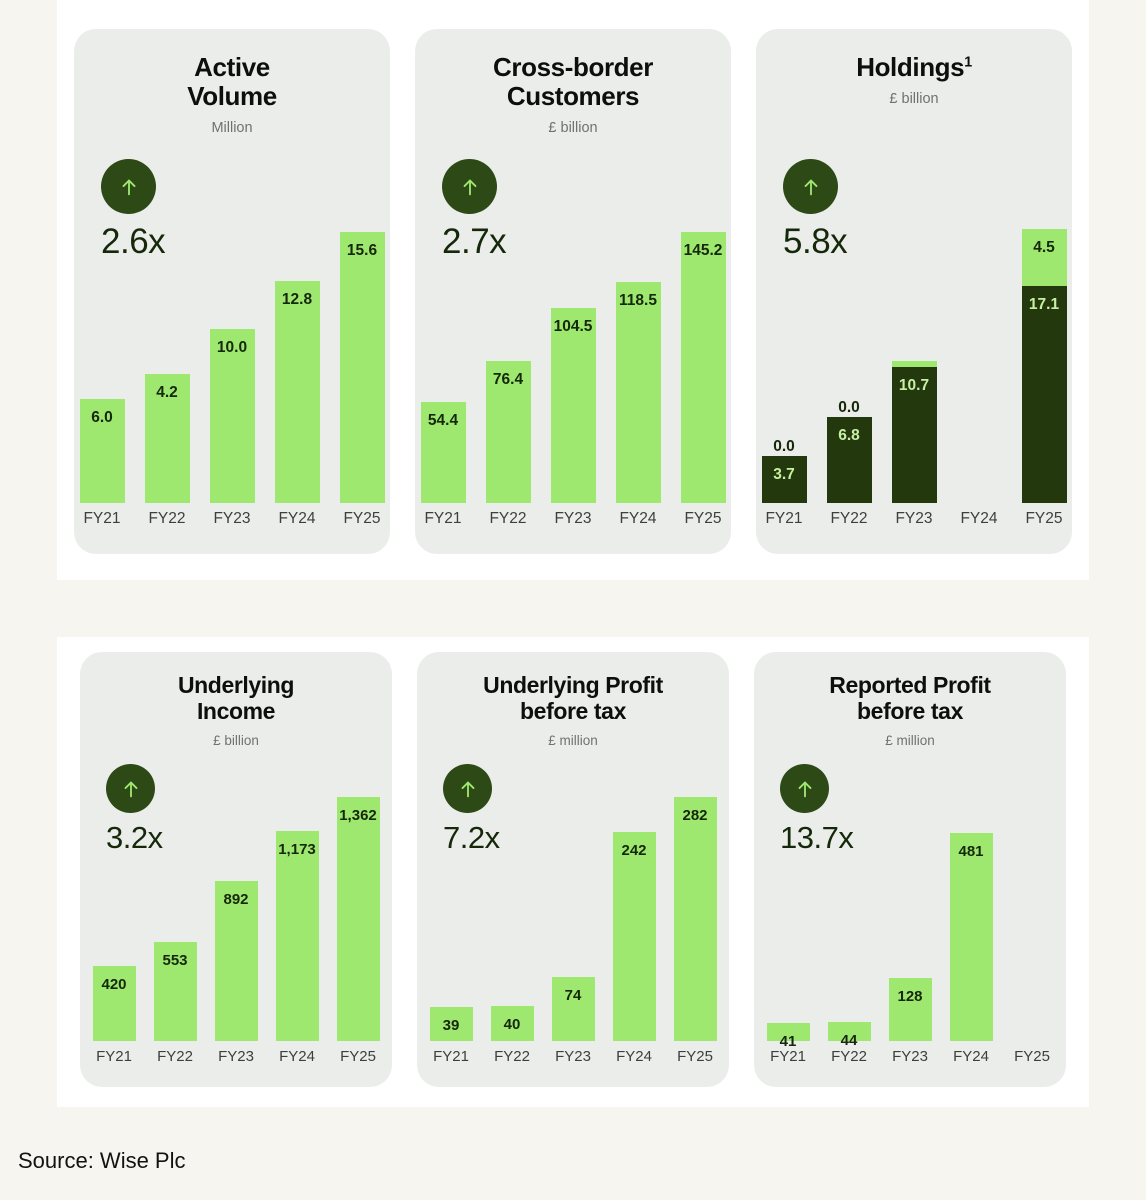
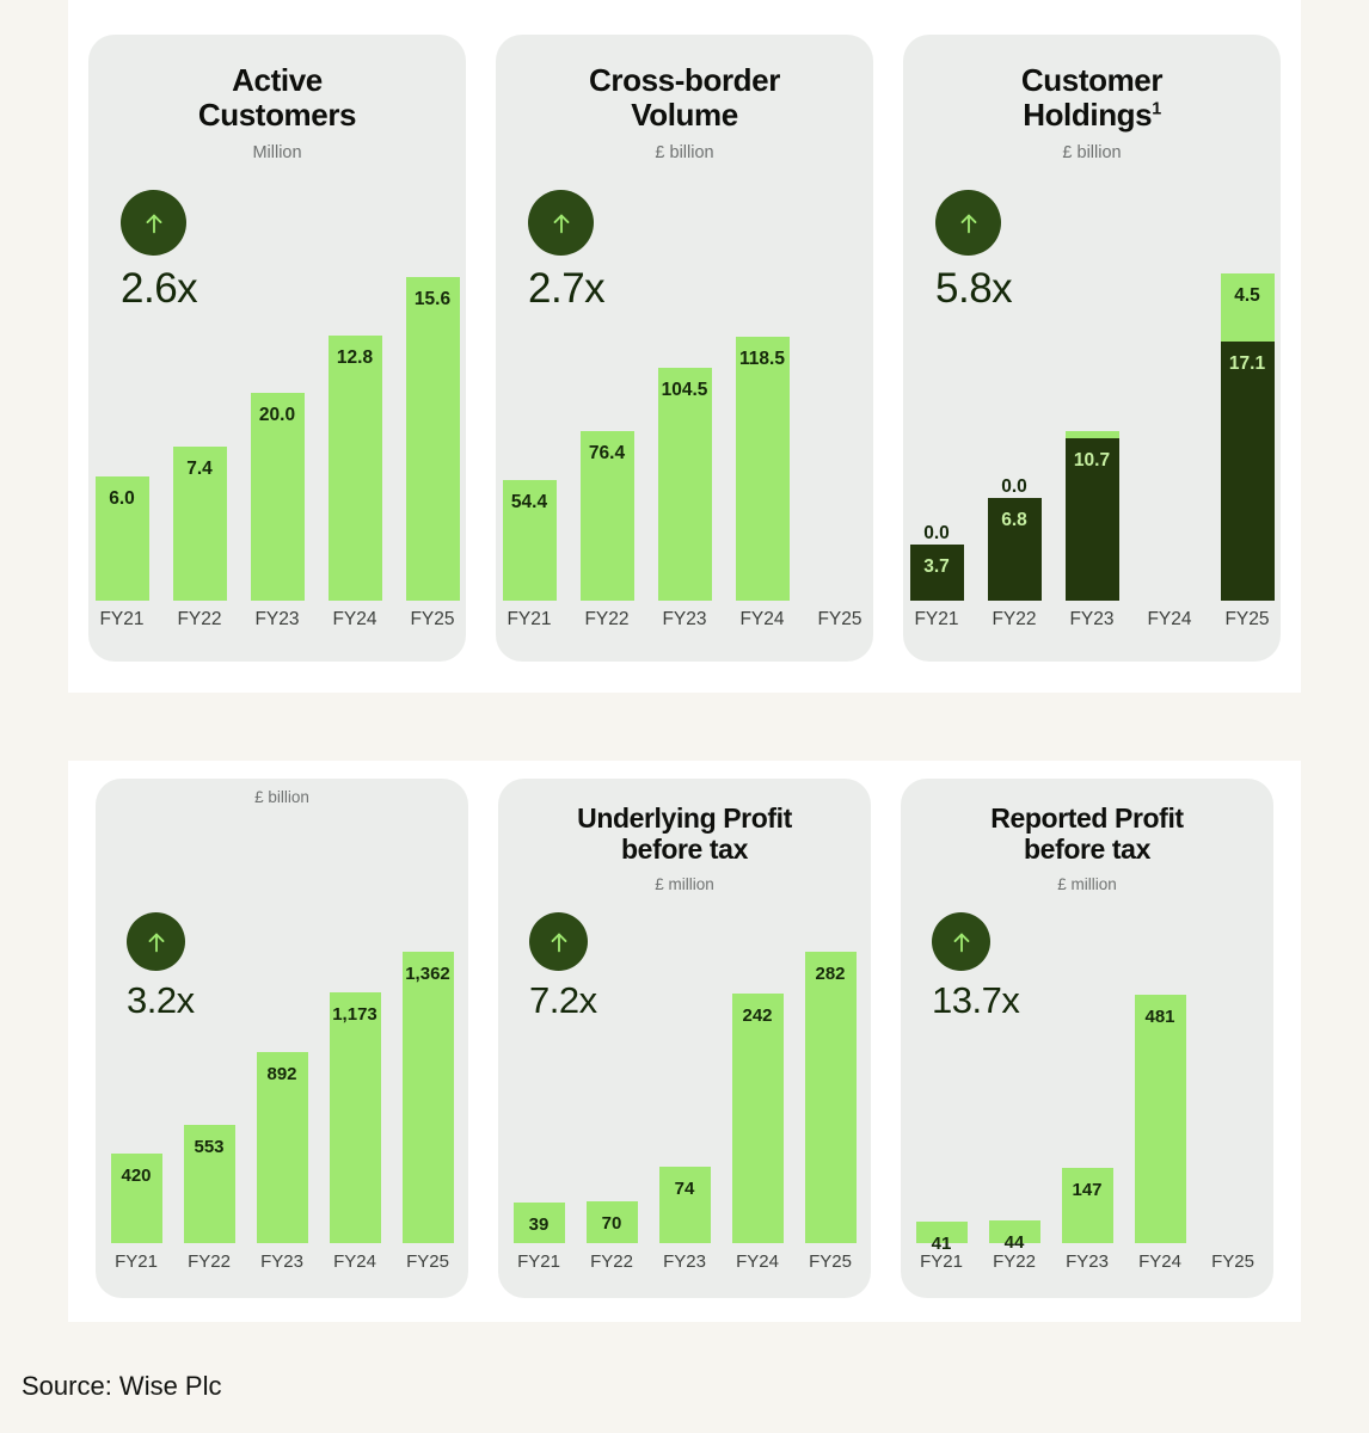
  Active
- Volume
+ Customers
  Million
  2.6x
  6.0
  FY21
- 4.2
+ 7.4
  FY22
- 10.0
+ 20.0
  FY23
  12.8
  FY24
  15.6
  FY25
  Cross-border
- Customers
+ Volume
  £ billion
  2.7x
  54.4
  FY21
  76.4
  FY22
  104.5
  FY23
  118.5
  FY24
- 145.2
  FY25
+ Customer
  Holdings1
  £ billion
  5.8x
  0.0
  3.7
  FY21
  0.0
  6.8
  FY22
  10.7
  FY23
  FY24
  4.5
  17.1
  FY25
- Underlying
- Income
  £ billion
  3.2x
  420
  FY21
  553
  FY22
  892
  FY23
  1,173
  FY24
  1,362
  FY25
  Underlying Profit
  before tax
  £ million
  7.2x
  39
  FY21
- 40
+ 70
  FY22
  74
  FY23
  242
  FY24
  282
  FY25
  Reported Profit
  before tax
  £ million
  13.7x
  41
  FY21
  44
  FY22
- 128
+ 147
  FY23
  481
  FY24
  FY25
  Source: Wise Plc
